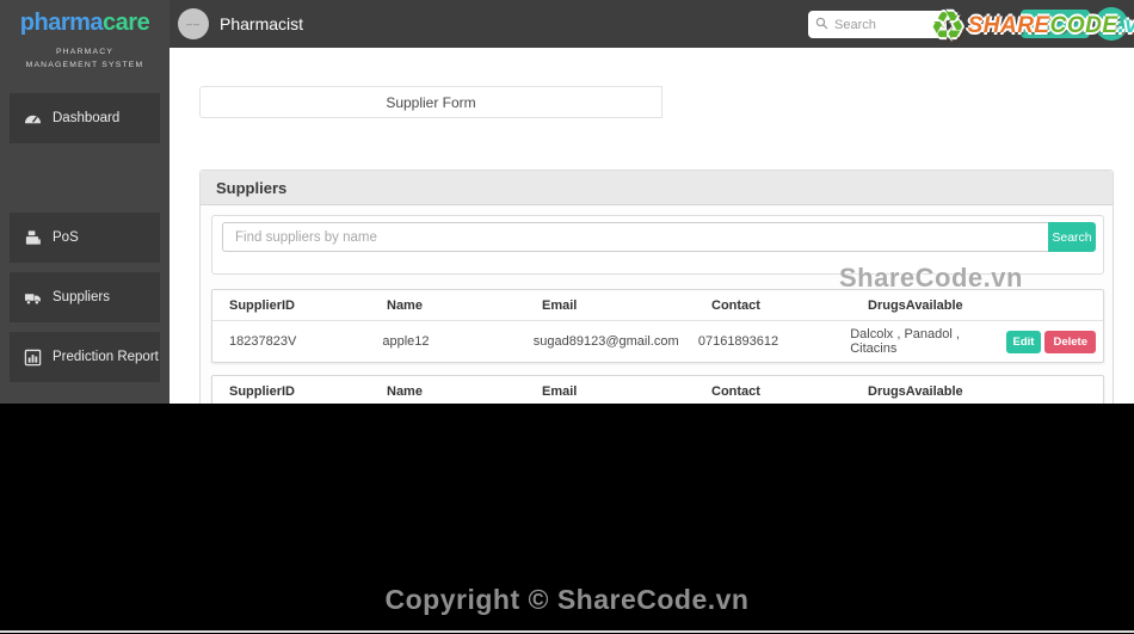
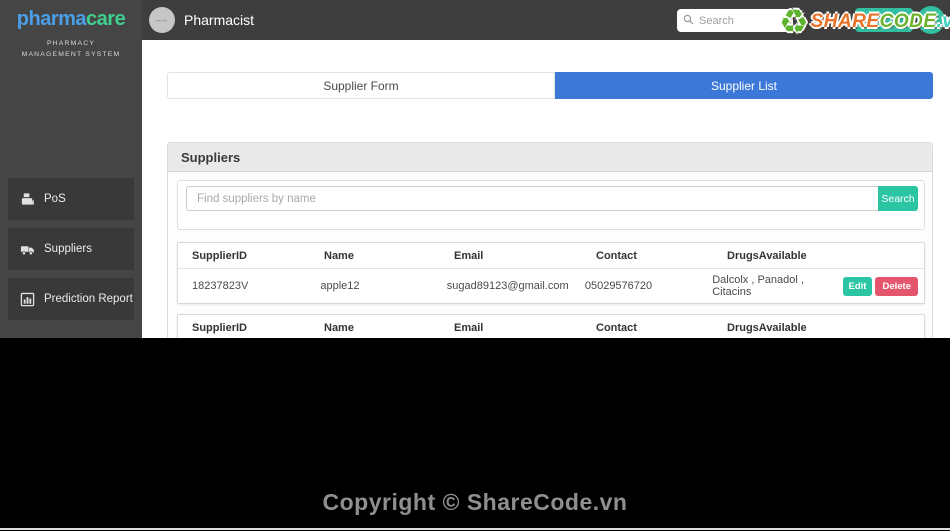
  pharmacare
- Dashboard
  PoS
  Suppliers
  Prediction Report
  ––
  Pharmacist
  Search
  Supplier Form
+ Supplier List
  Suppliers
  Find suppliers by name
  Search
  SupplierID
  Name
  Email
  Contact
  DrugsAvailable
  18237823V
  apple12
  sugad89123@gmail.com
- 07161893612
+ 05029576720
  Dalcolx , Panadol , Citacins
  Edit
  Delete
  SupplierID
  Name
  Email
  Contact
  DrugsAvailable
  ♻
  SHARECODE.v
- ShareCode.vn
  Copyright © ShareCode.vn
